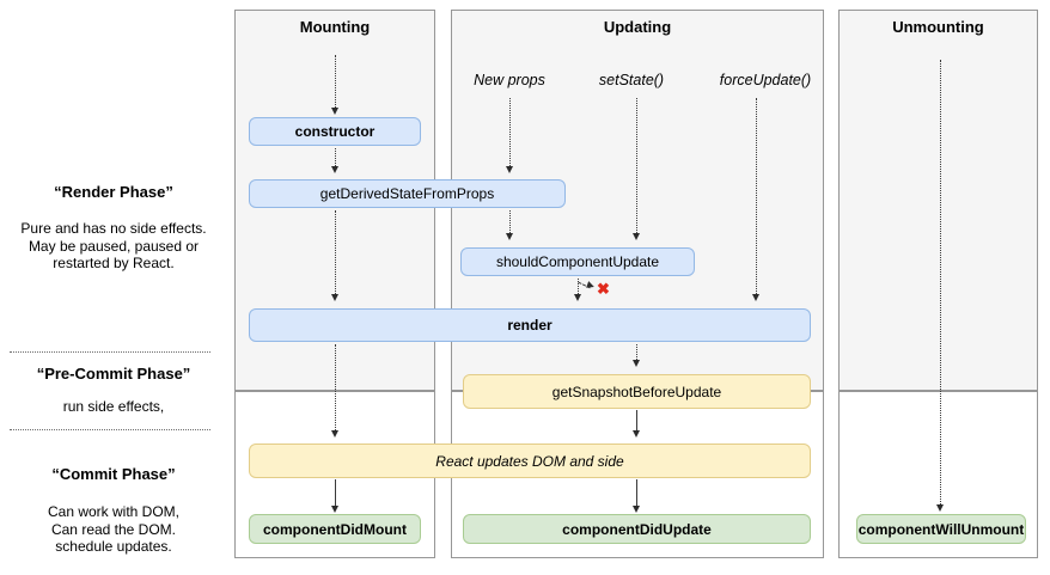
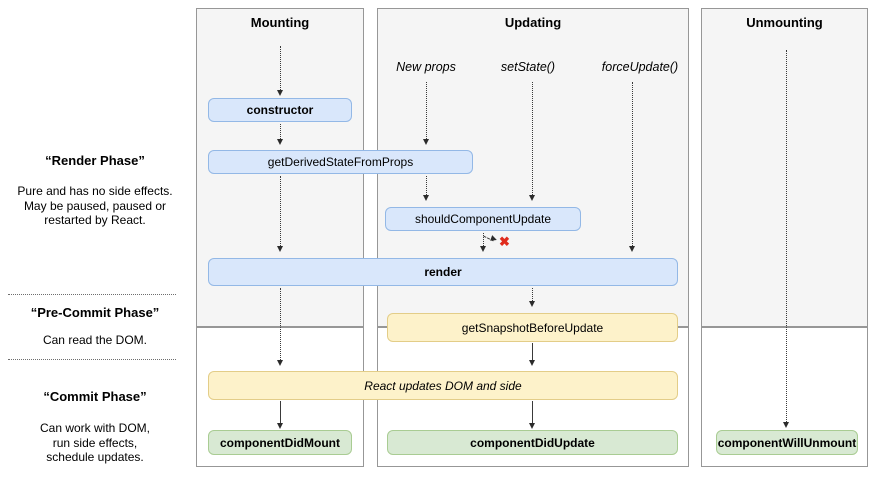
  “Render Phase”
  Pure and has no side effects.
  May be paused, paused or
  restarted by React.
  “Pre-Commit Phase”
- run side effects,
+ Can read the DOM.
  “Commit Phase”
  Can work with DOM,
- Can read the DOM.
+ run side effects,
  schedule updates.
  Mounting
  Updating
  Unmounting
  New props
  setState()
  forceUpdate()
  ✖
  constructor
  getDerivedStateFromProps
  shouldComponentUpdate
  render
  getSnapshotBeforeUpdate
  React updates DOM and side
  componentDidMount
  componentDidUpdate
  componentWillUnmount
